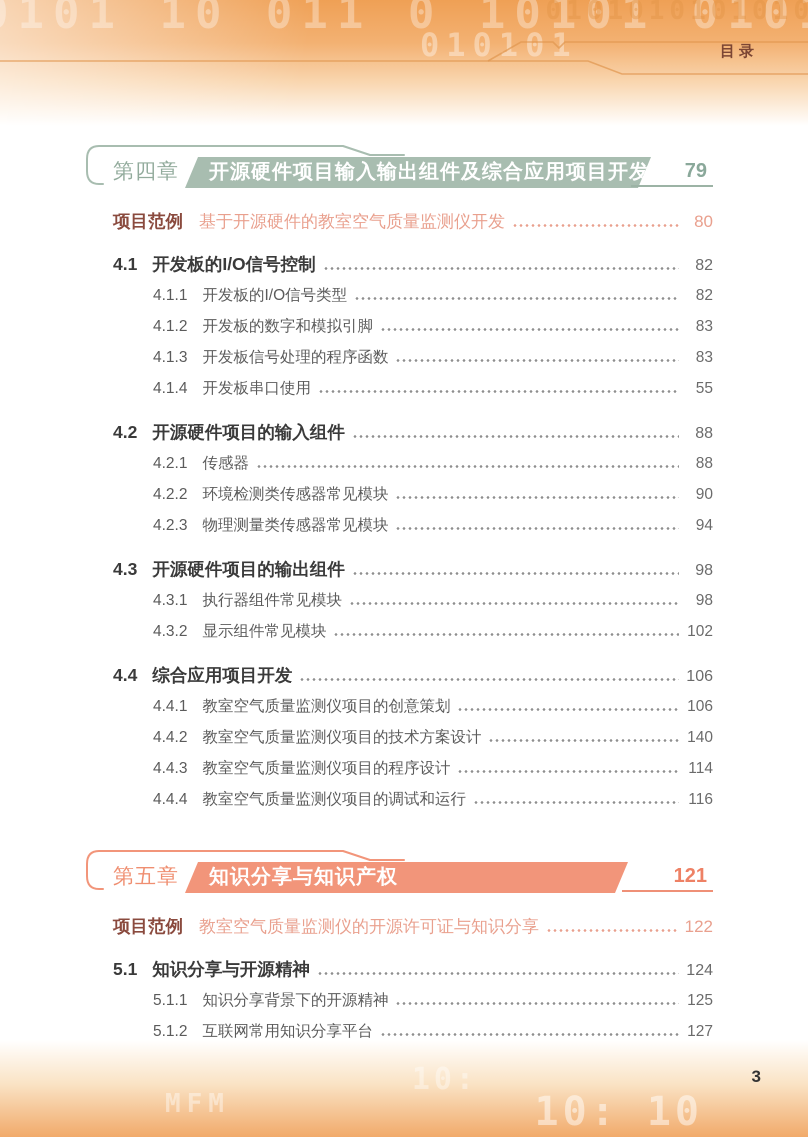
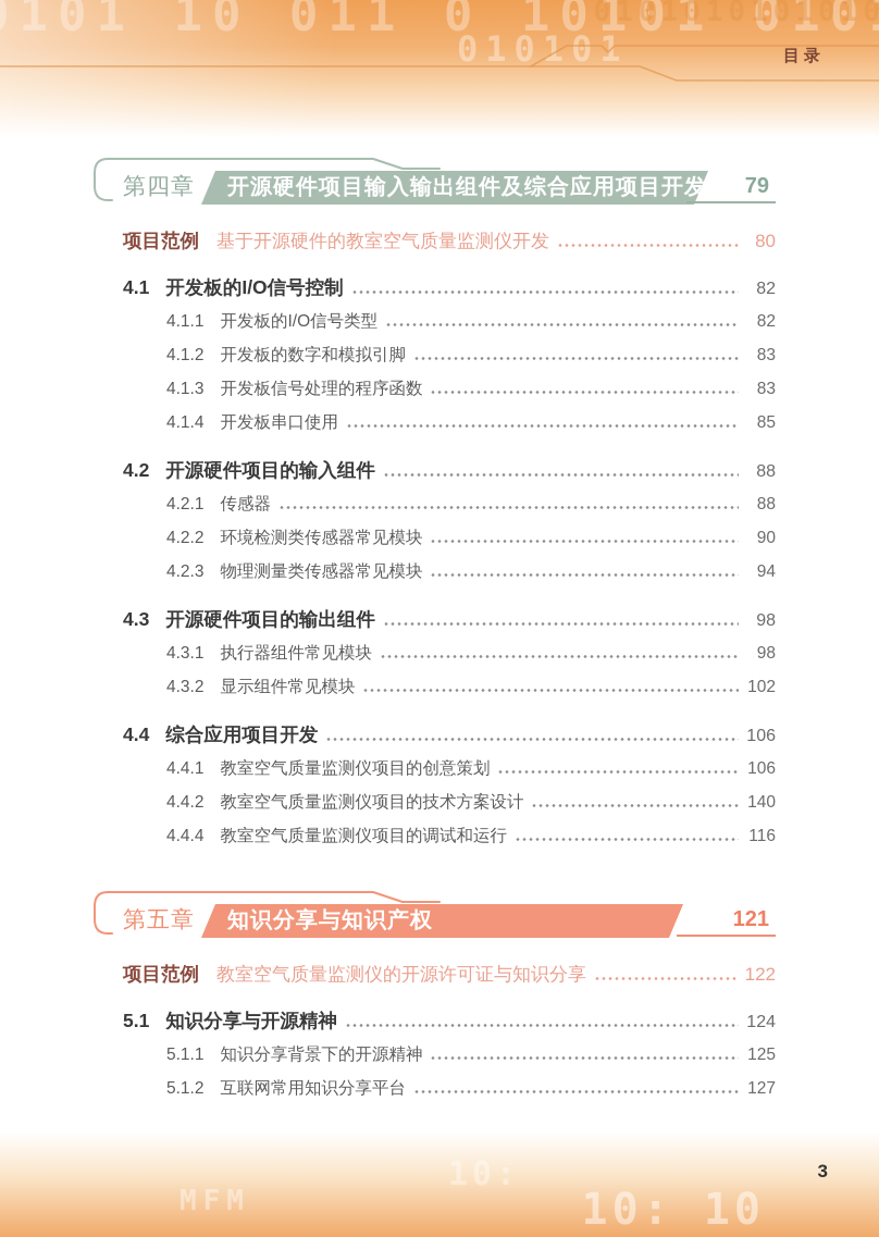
  101 10 011 0 10101 010
  0101010101010
  010101
  目录
  10: 10
  MFM
  10:
  3
  第四章
  开源硬件项目输入输出组件及综合应用项目开发
  79
  项目范例
  基于开源硬件的教室空气质量监测仪开发
  80
  4.1
  开发板的I/O信号控制
  82
  4.1.1
  开发板的I/O信号类型
  82
  4.1.2
  开发板的数字和模拟引脚
  83
  4.1.3
  开发板信号处理的程序函数
  83
  4.1.4
  开发板串口使用
- 55
+ 85
  4.2
  开源硬件项目的输入组件
  88
  4.2.1
  传感器
  88
  4.2.2
  环境检测类传感器常见模块
  90
  4.2.3
  物理测量类传感器常见模块
  94
  4.3
  开源硬件项目的输出组件
  98
  4.3.1
  执行器组件常见模块
  98
  4.3.2
  显示组件常见模块
  102
  4.4
  综合应用项目开发
  106
  4.4.1
  教室空气质量监测仪项目的创意策划
  106
  4.4.2
  教室空气质量监测仪项目的技术方案设计
  140
- 4.4.3
- 教室空气质量监测仪项目的程序设计
- 114
  4.4.4
  教室空气质量监测仪项目的调试和运行
  116
  第五章
  知识分享与知识产权
  121
  项目范例
  教室空气质量监测仪的开源许可证与知识分享
  122
  5.1
  知识分享与开源精神
  124
  5.1.1
  知识分享背景下的开源精神
  125
  5.1.2
  互联网常用知识分享平台
  127
